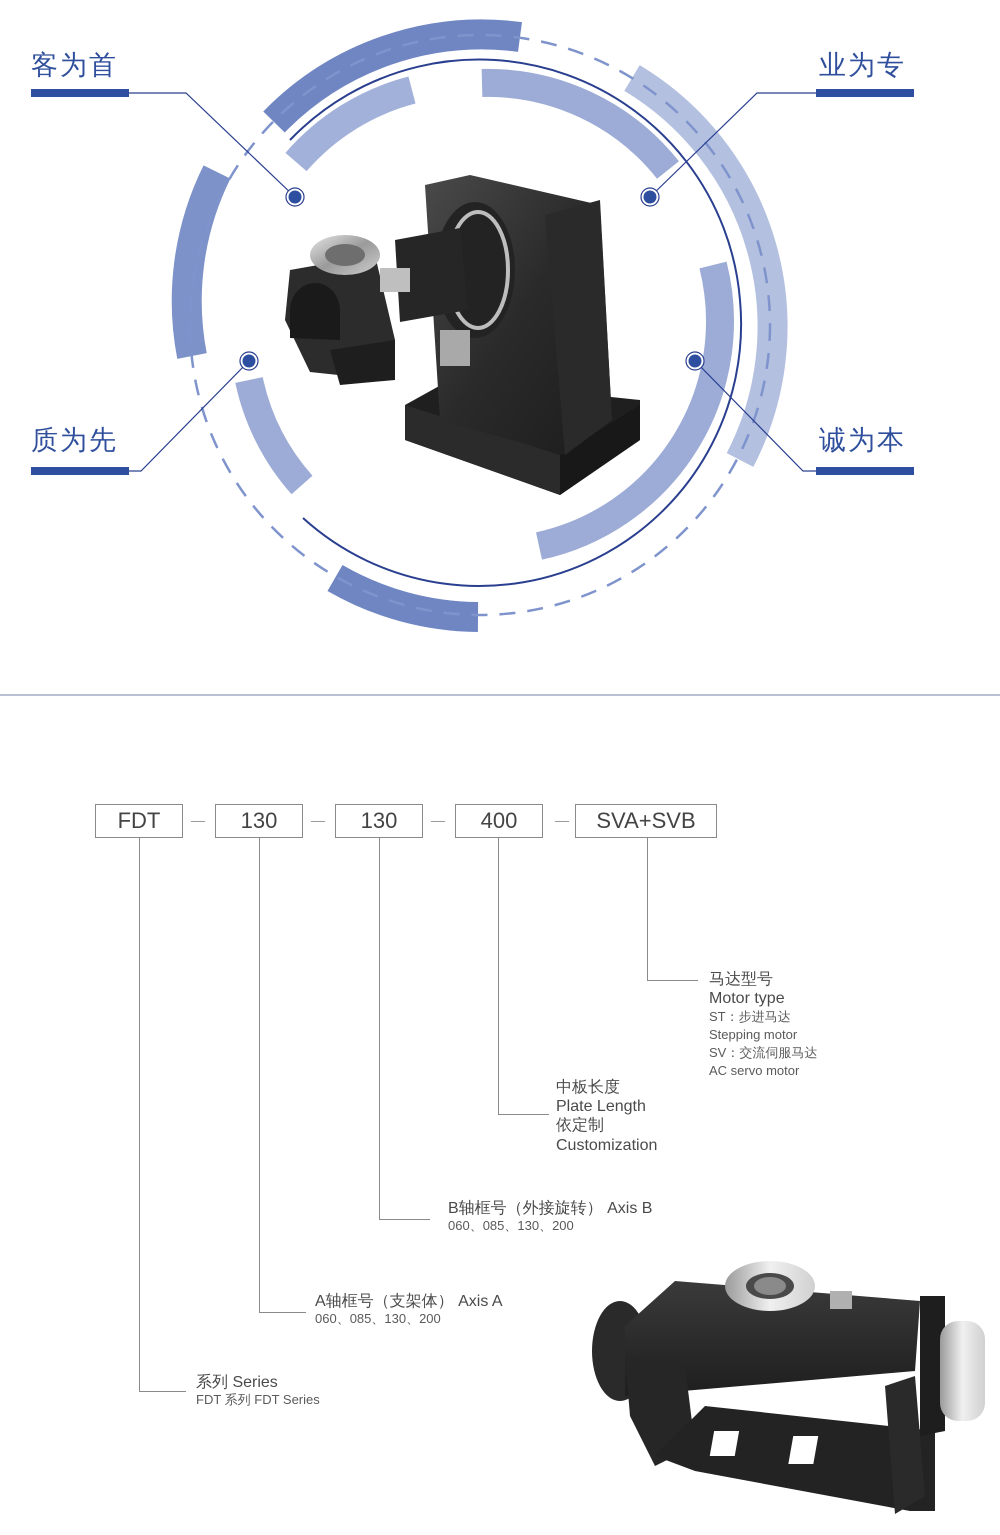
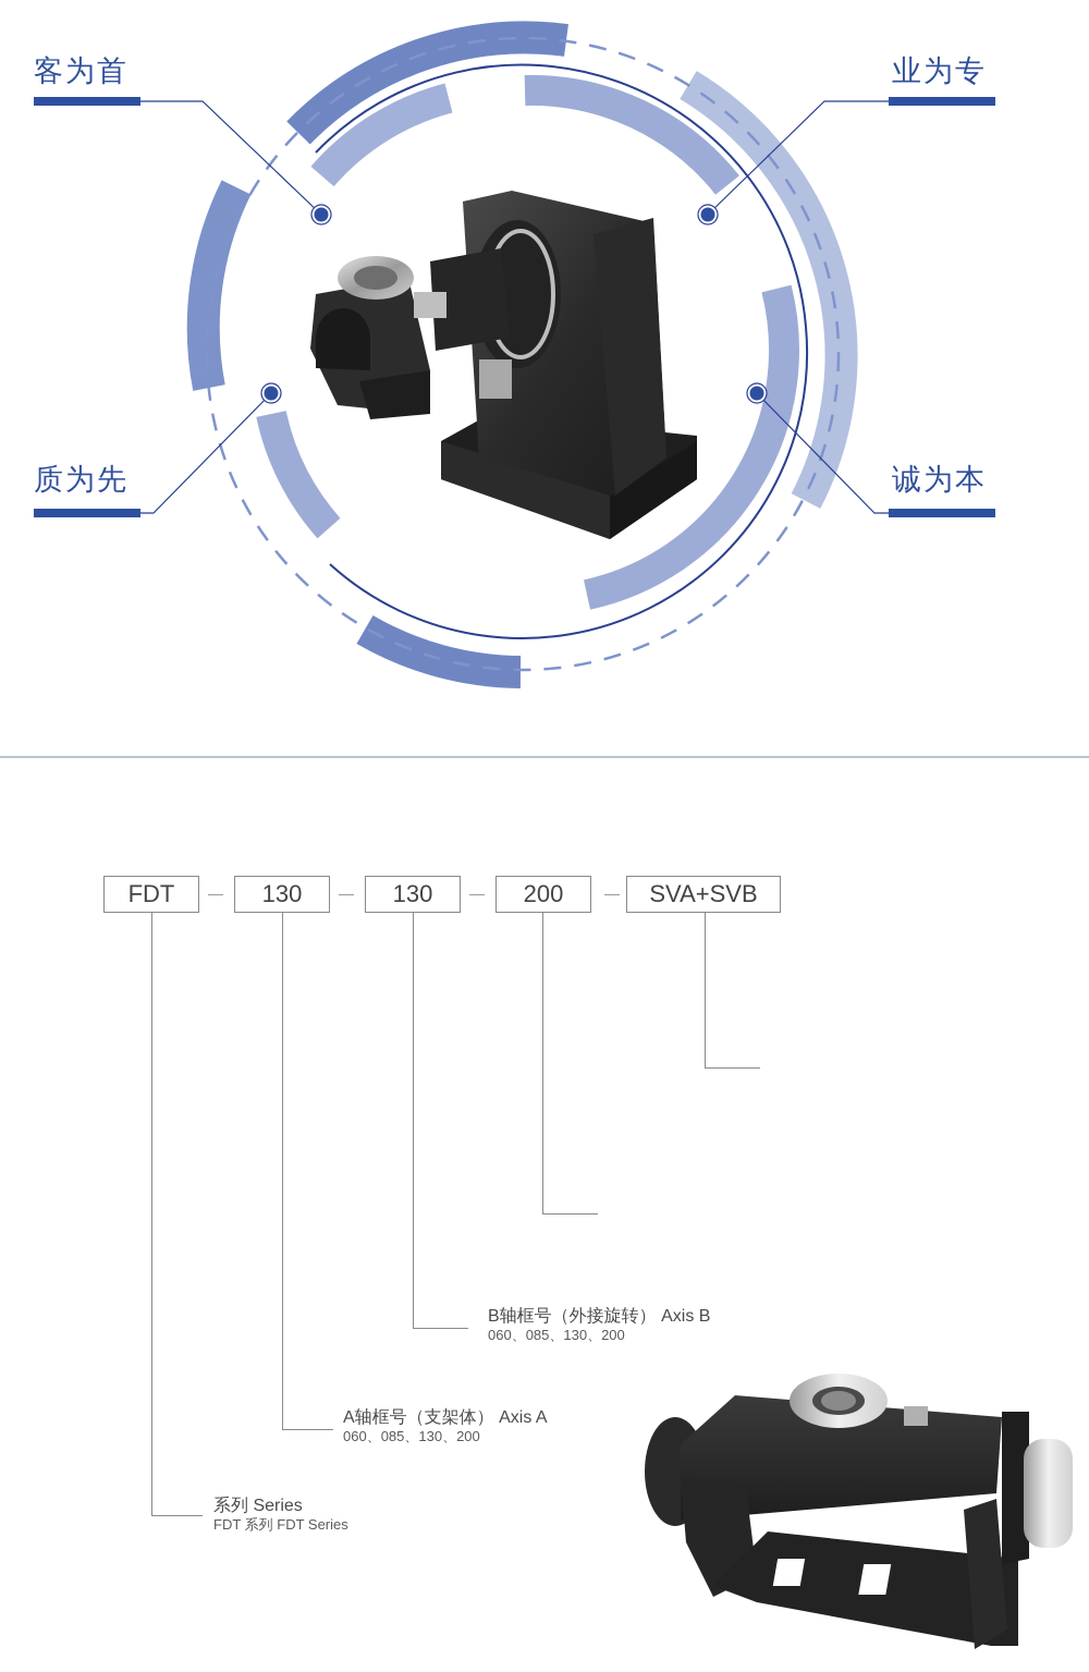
  客为首
  业为专
  质为先
  诚为本
  FDT
  130
  130
- 400
+ 200
  SVA+SVB
- 马达型号
- Motor type
- ST：步进马达
- Stepping motor
- SV：交流伺服马达
- AC servo motor
- 中板长度
- Plate Length
- 依定制
- Customization
  B轴框号（外接旋转） Axis B
  060、085、130、200
  A轴框号（支架体） Axis A
  060、085、130、200
  系列 Series
  FDT 系列 FDT Series
